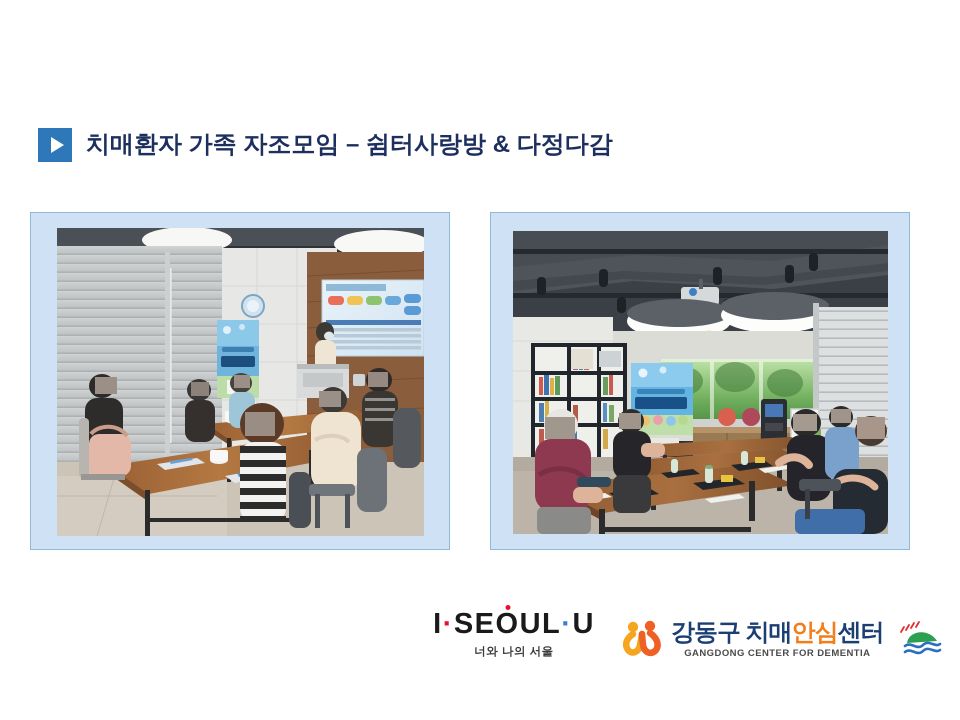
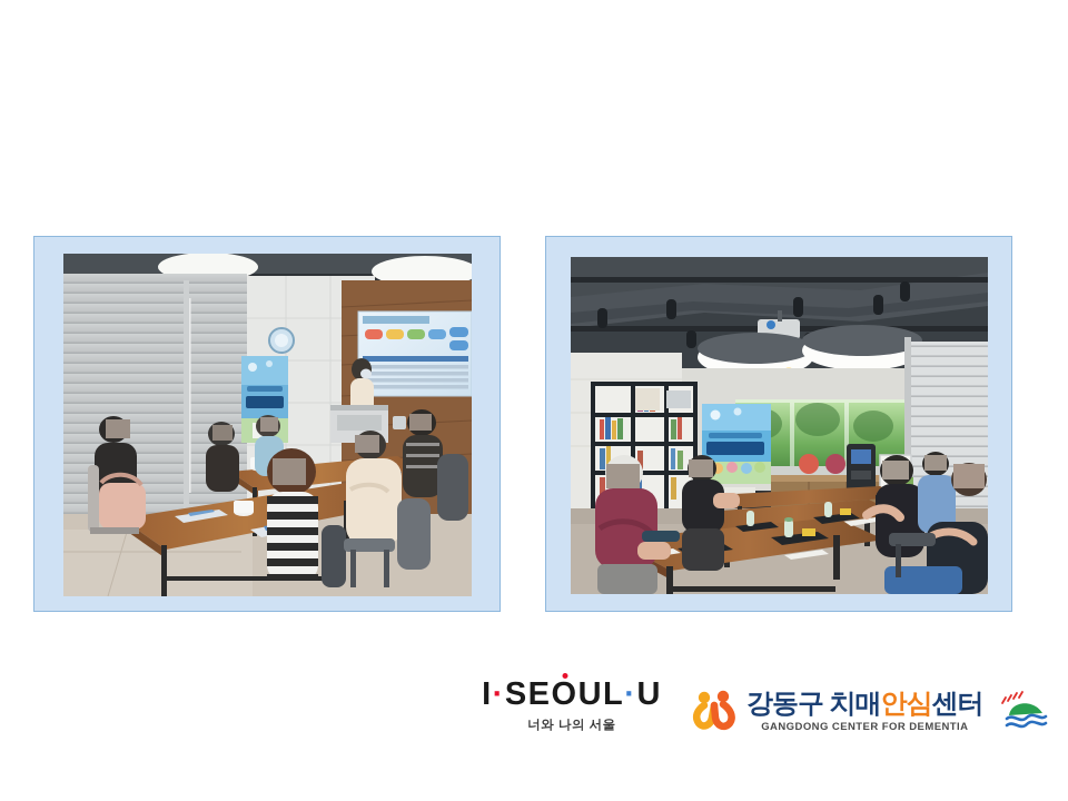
- 치매환자 가족 자조모임 – 쉼터사랑방 & 다정다감
  I·SEOUL·U
  너와 나의 서울
  강동구 치매안심센터
  GANGDONG CENTER FOR DEMENTIA
